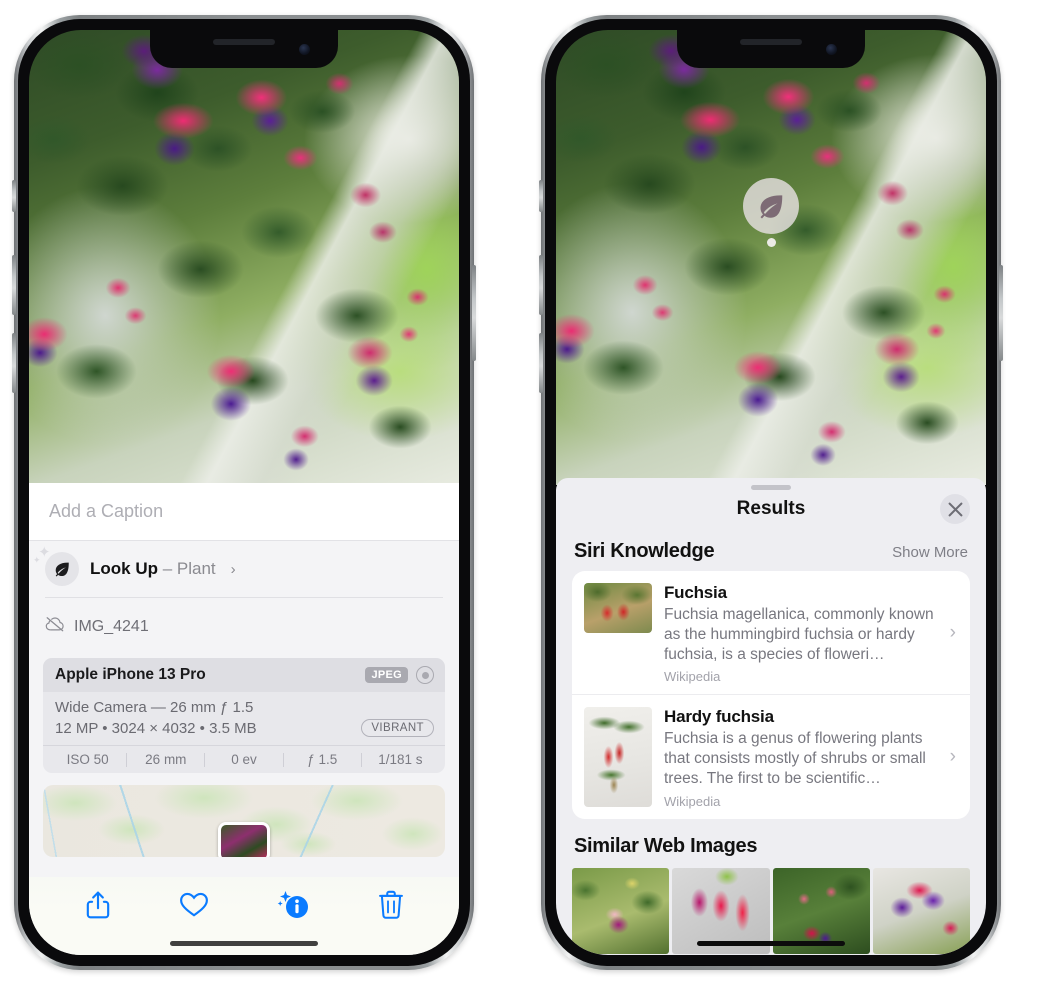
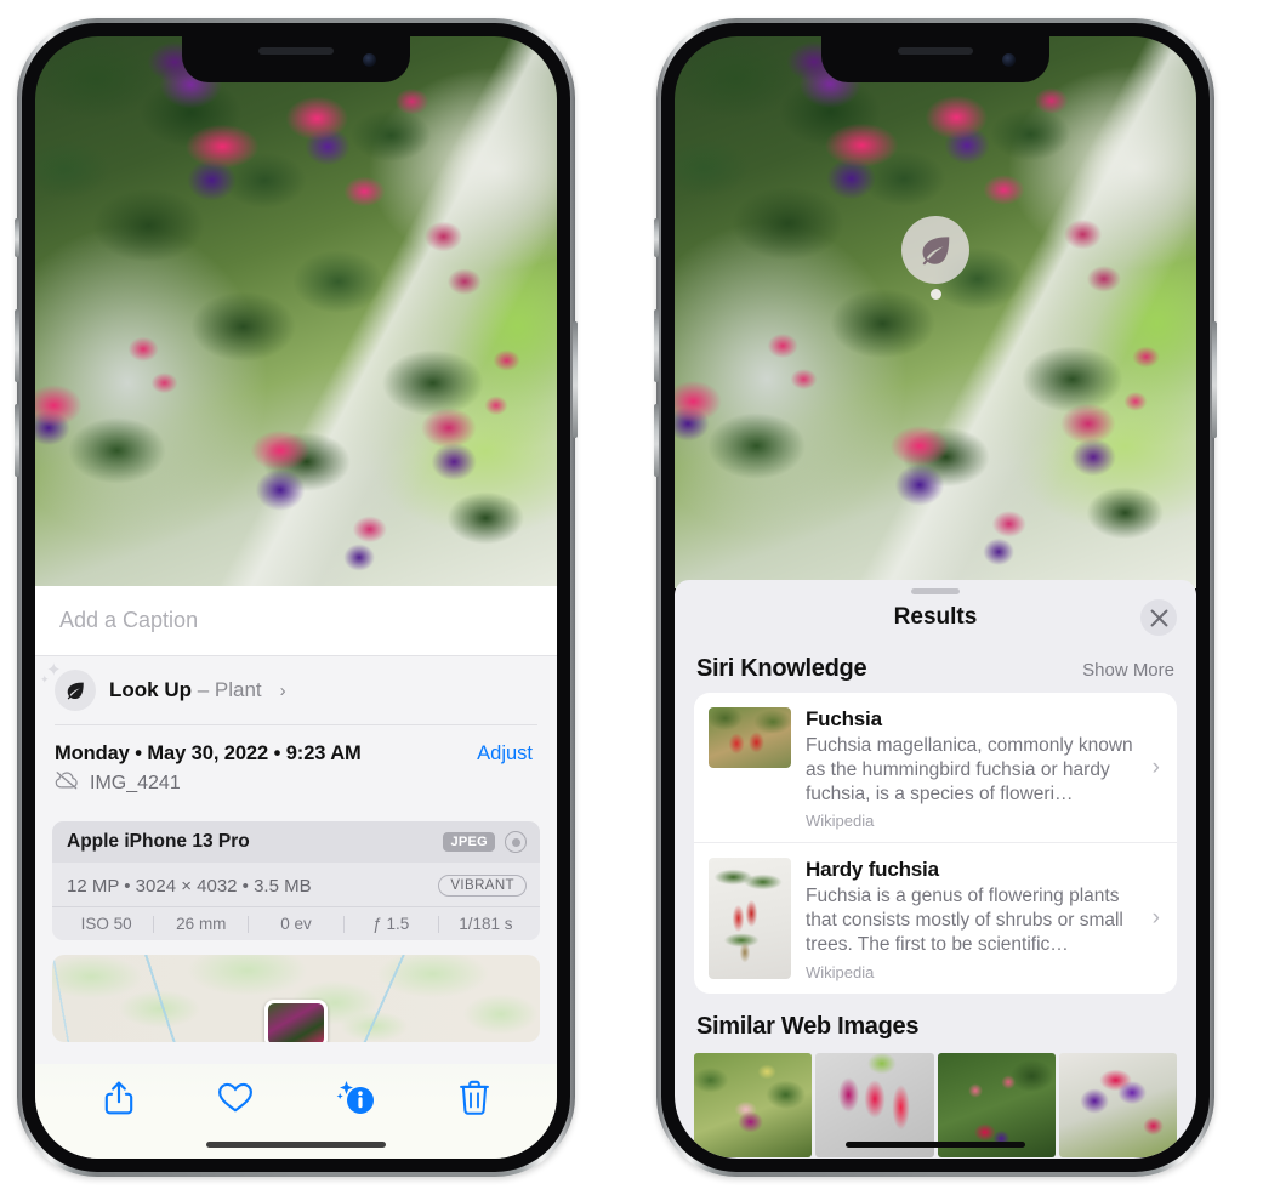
  Add a Caption
  ✦
  ✦
  Look Up – Plant
  ›
+ Monday • May 30, 2022 • 9:23 AM
+ Adjust
  IMG_4241
  Apple iPhone 13 Pro
  JPEG
- Wide Camera — 26 mm ƒ 1.5
  12 MP • 3024 × 4032 • 3.5 MB
  VIBRANT
  ISO 50
  26 mm
  0 ev
  ƒ 1.5
  1/181 s
  Results
  Siri Knowledge
  Show More
  Fuchsia
  Fuchsia magellanica, commonly known as the hummingbird fuchsia or hardy fuchsia, is a species of floweri…
  Wikipedia
  ›
  Hardy fuchsia
  Fuchsia is a genus of flowering plants that consists mostly of shrubs or small trees. The first to be scientific…
  Wikipedia
  ›
  Similar Web Images
